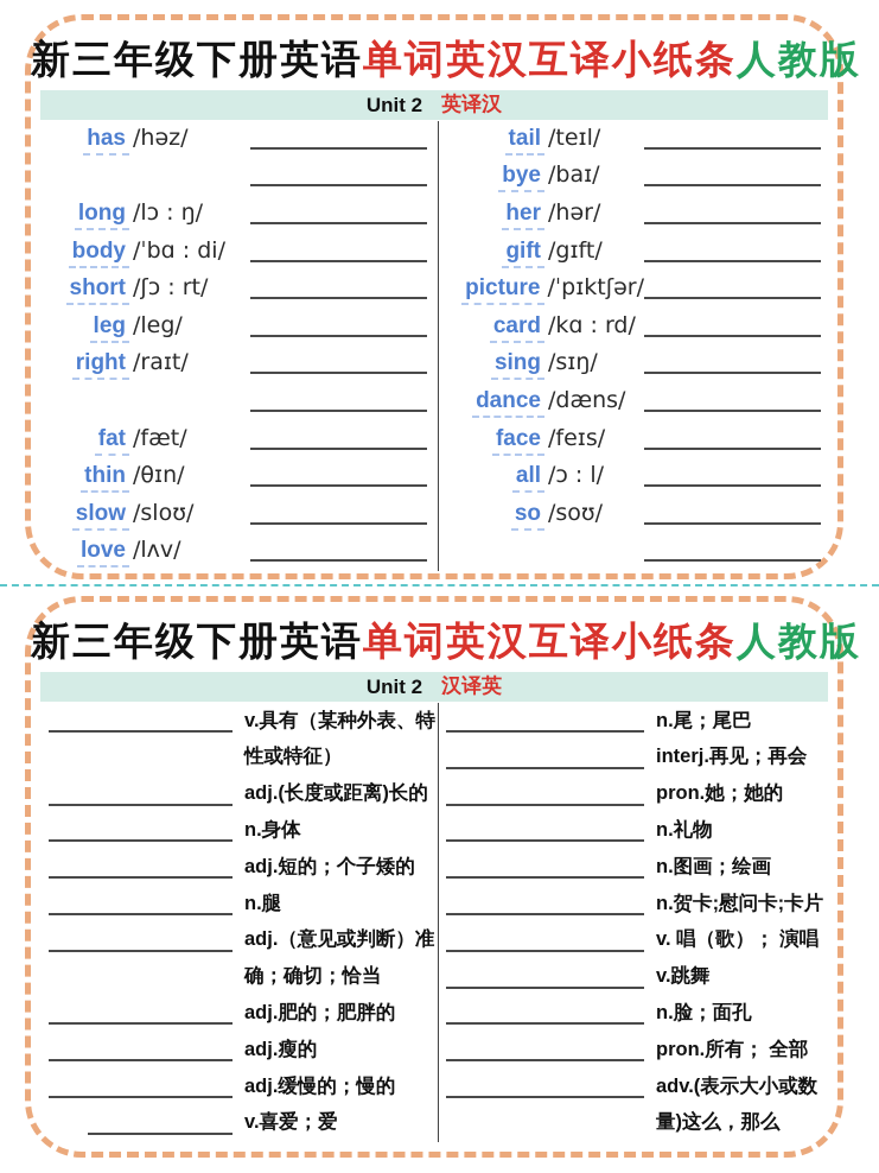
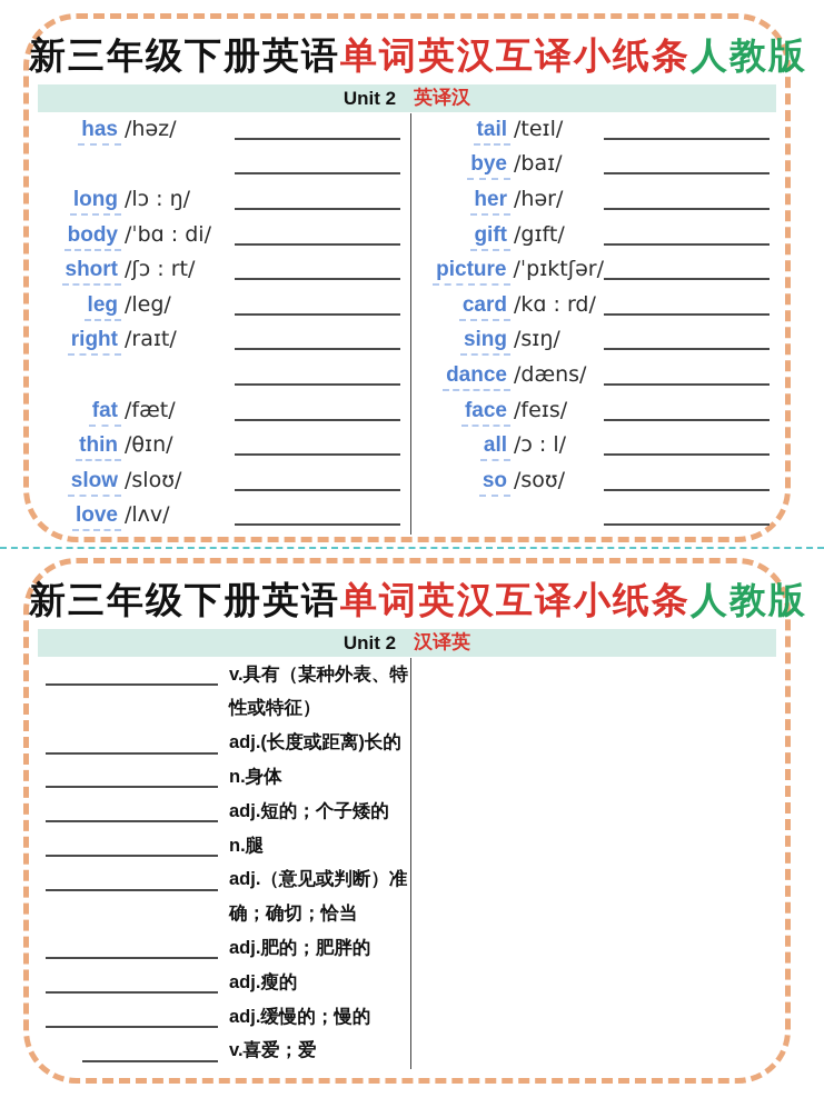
  新三年级下册英语单词英汉互译小纸条人教版
  Unit 2
  英译汉
  has
  /həz/
  long
  /lɔ : ŋ/
  body
  /ˈbɑ : di/
  short
  /ʃɔ : rt/
  leg
  /leg/
  right
  /raɪt/
  fat
  /fæt/
  thin
  /θɪn/
  slow
  /sloʊ/
  love
  /lʌv/
  tail
  /teɪl/
  bye
  /baɪ/
  her
  /hər/
  gift
  /gɪft/
  picture
  /ˈpɪktʃər/
  card
  /kɑ : rd/
  sing
  /sɪŋ/
  dance
  /dæns/
  face
  /feɪs/
  all
  /ɔ : l/
  so
  /soʊ/
  新三年级下册英语单词英汉互译小纸条人教版
  Unit 2
  汉译英
  v.具有（某种外表、特
  性或特征）
  adj.(长度或距离)长的
  n.身体
  adj.短的；个子矮的
  n.腿
  adj.（意见或判断）准
  确；确切；恰当
  adj.肥的；肥胖的
  adj.瘦的
  adj.缓慢的；慢的
  v.喜爱；爱
- n.尾；尾巴
- interj.再见；再会
- pron.她；她的
- n.礼物
- n.图画；绘画
- n.贺卡;慰问卡;卡片
- v. 唱（歌）； 演唱
- v.跳舞
- n.脸；面孔
- pron.所有； 全部
- adv.(表示大小或数
- 量)这么，那么
